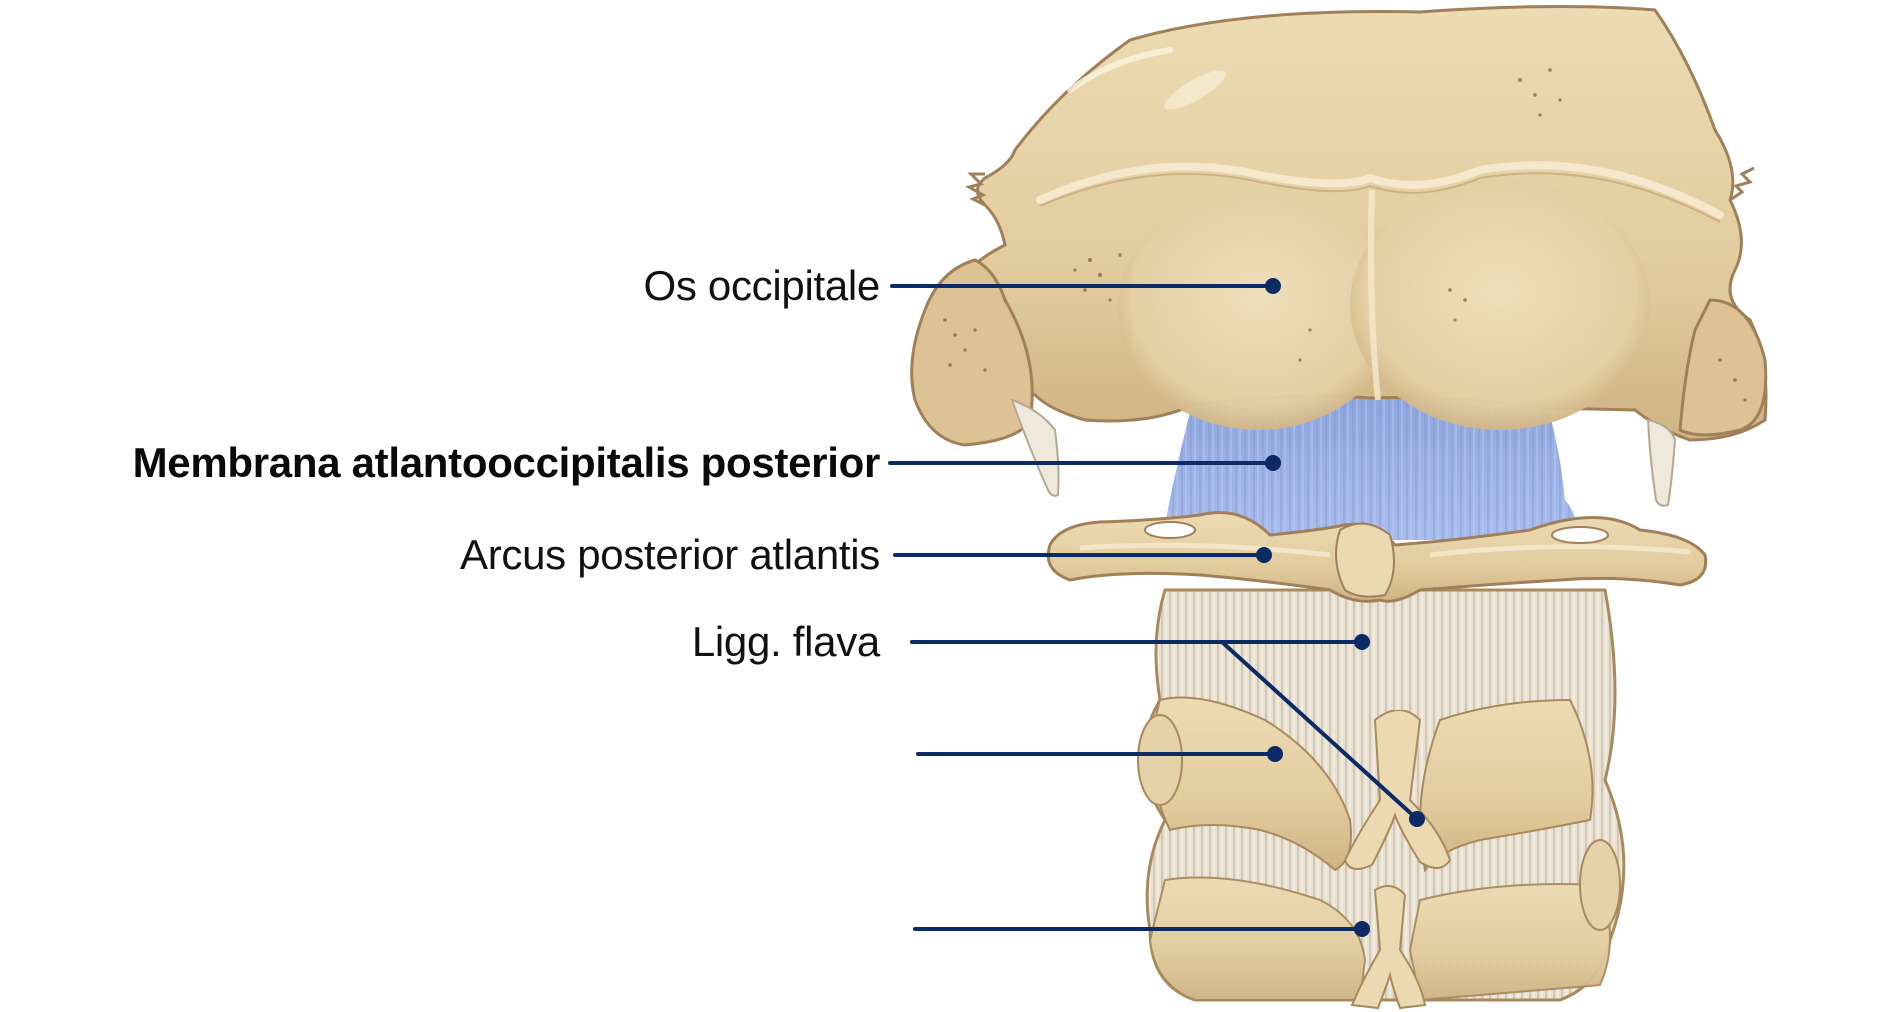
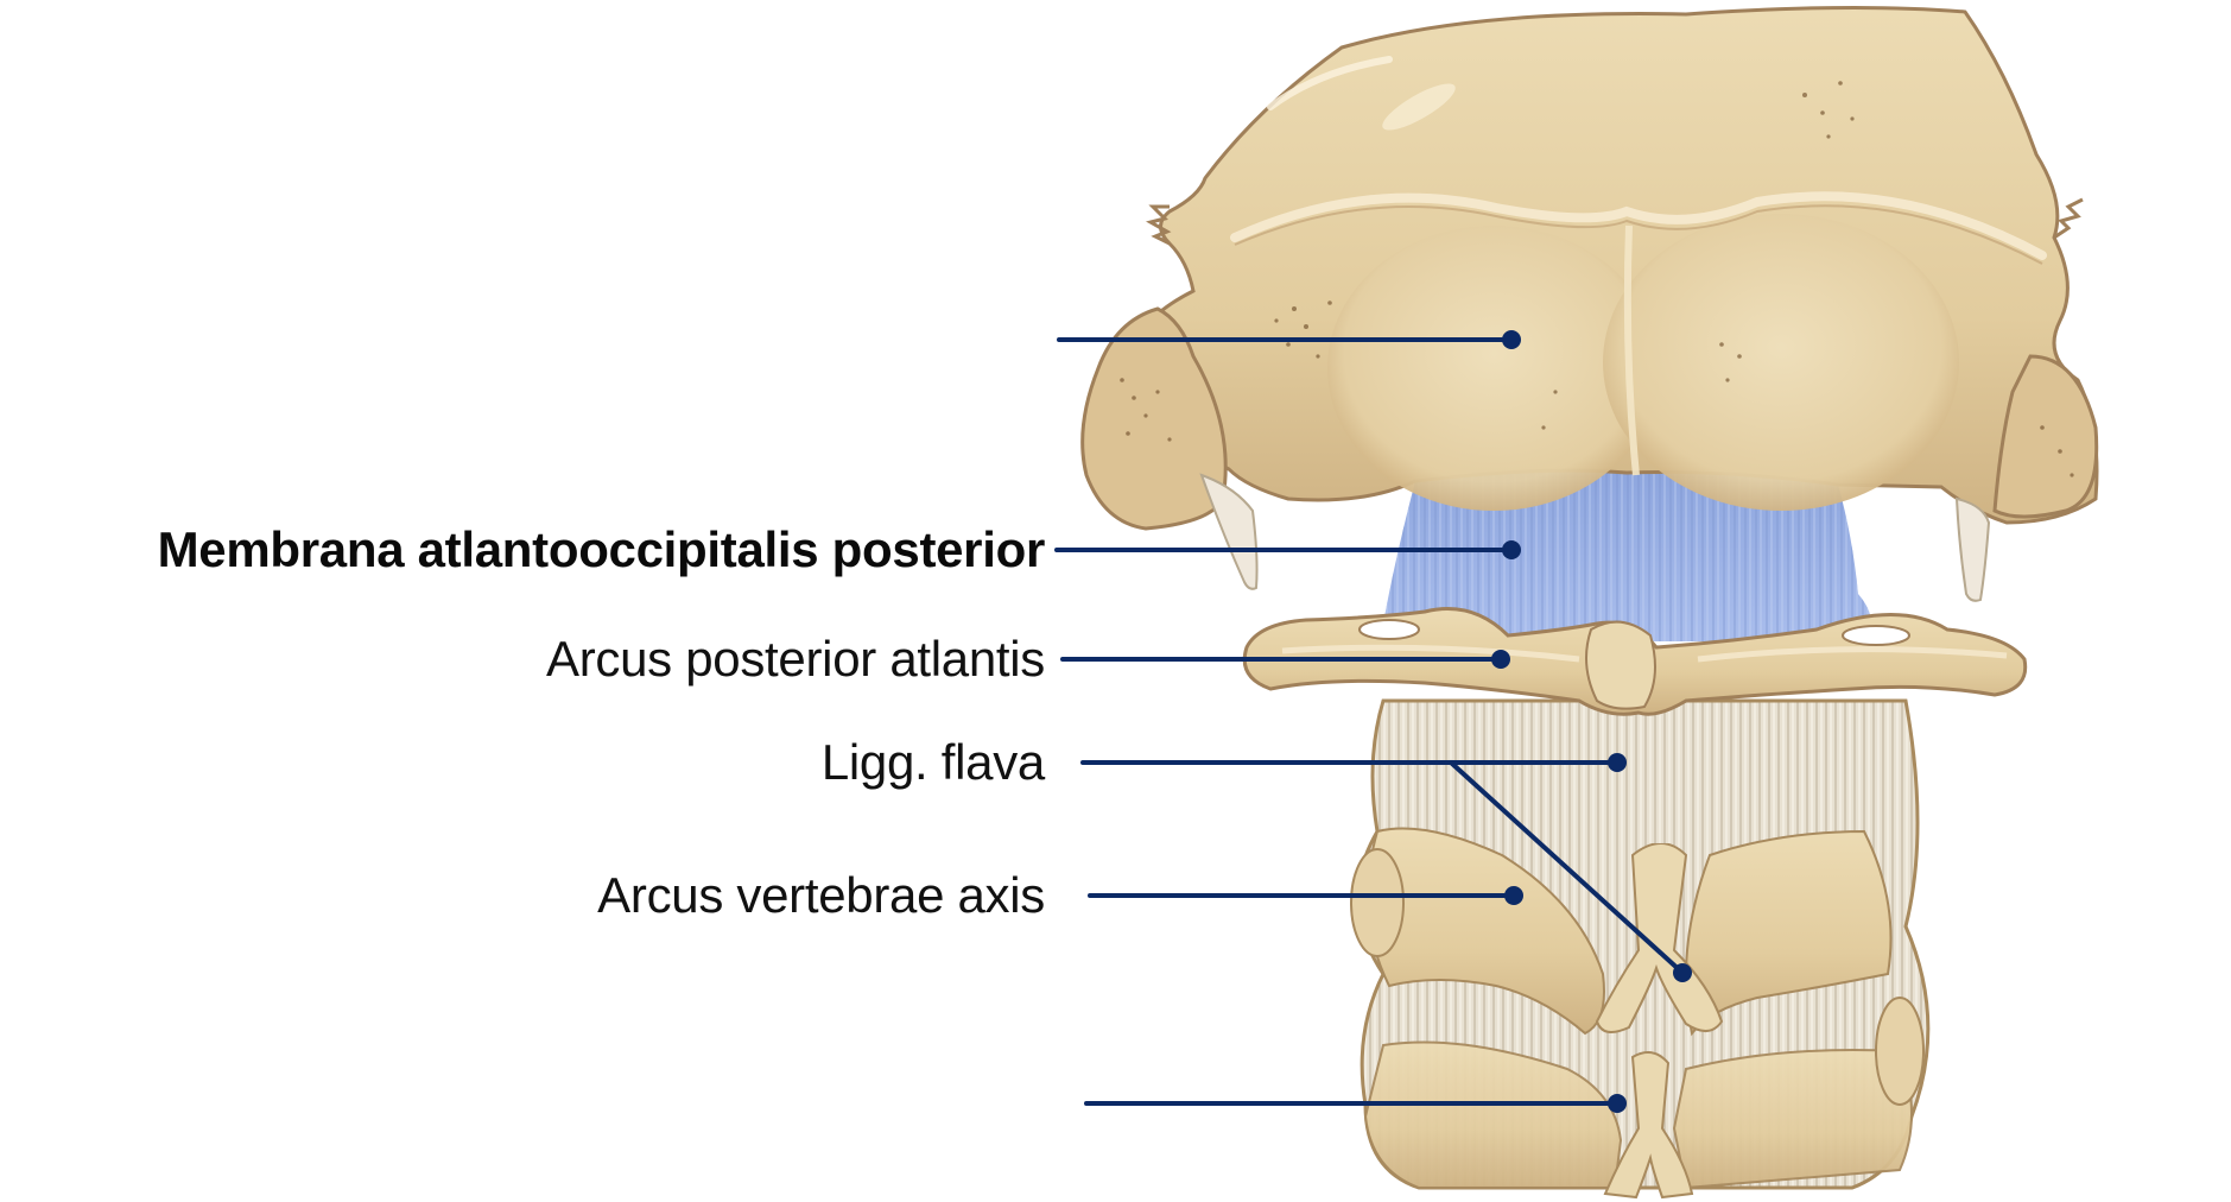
- Os occipitale
  Membrana atlantooccipitalis posterior
  Arcus posterior atlantis
  Ligg. flava
+ Arcus vertebrae axis
